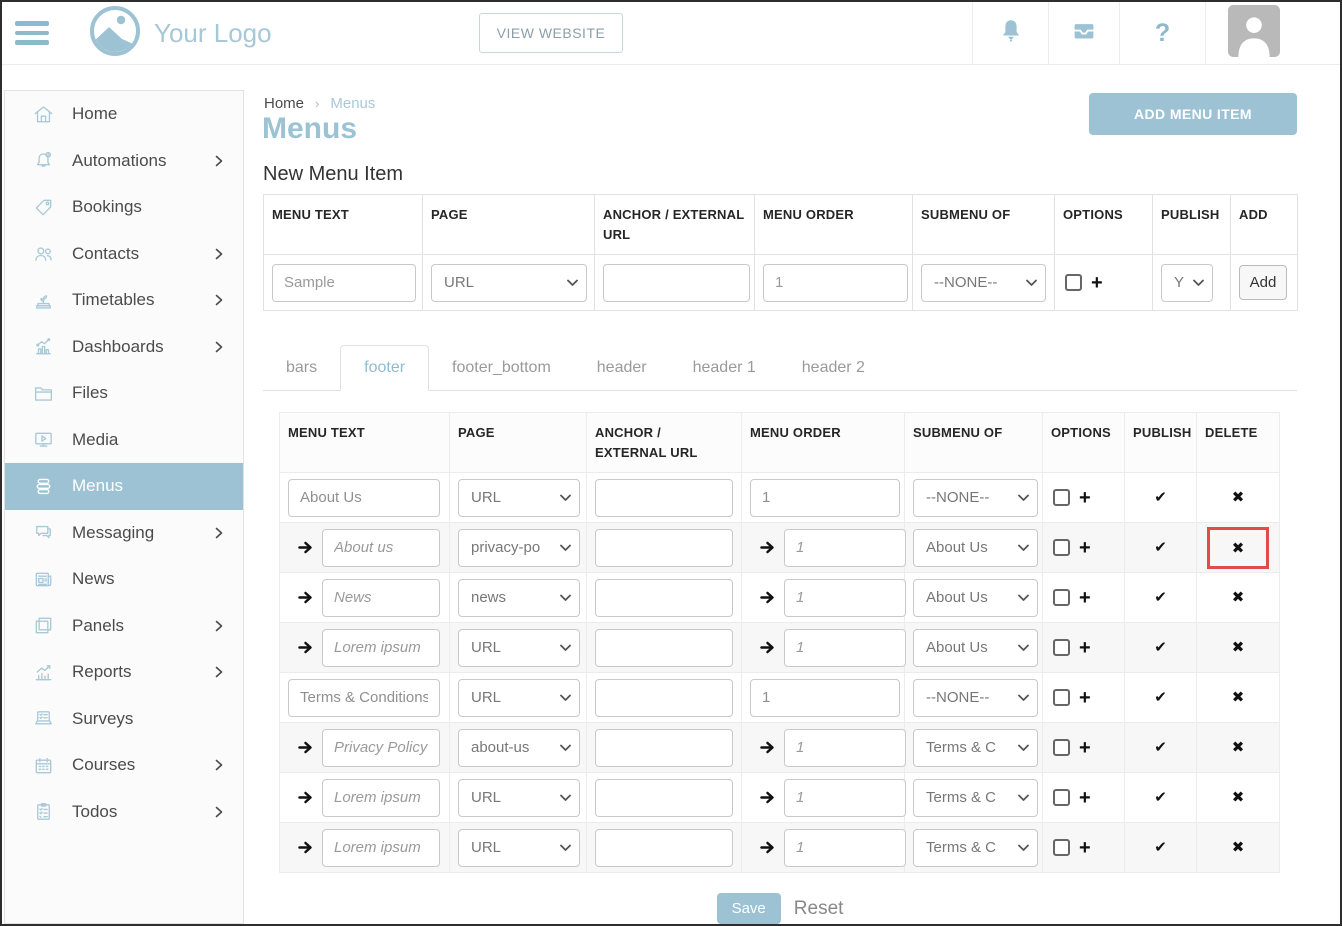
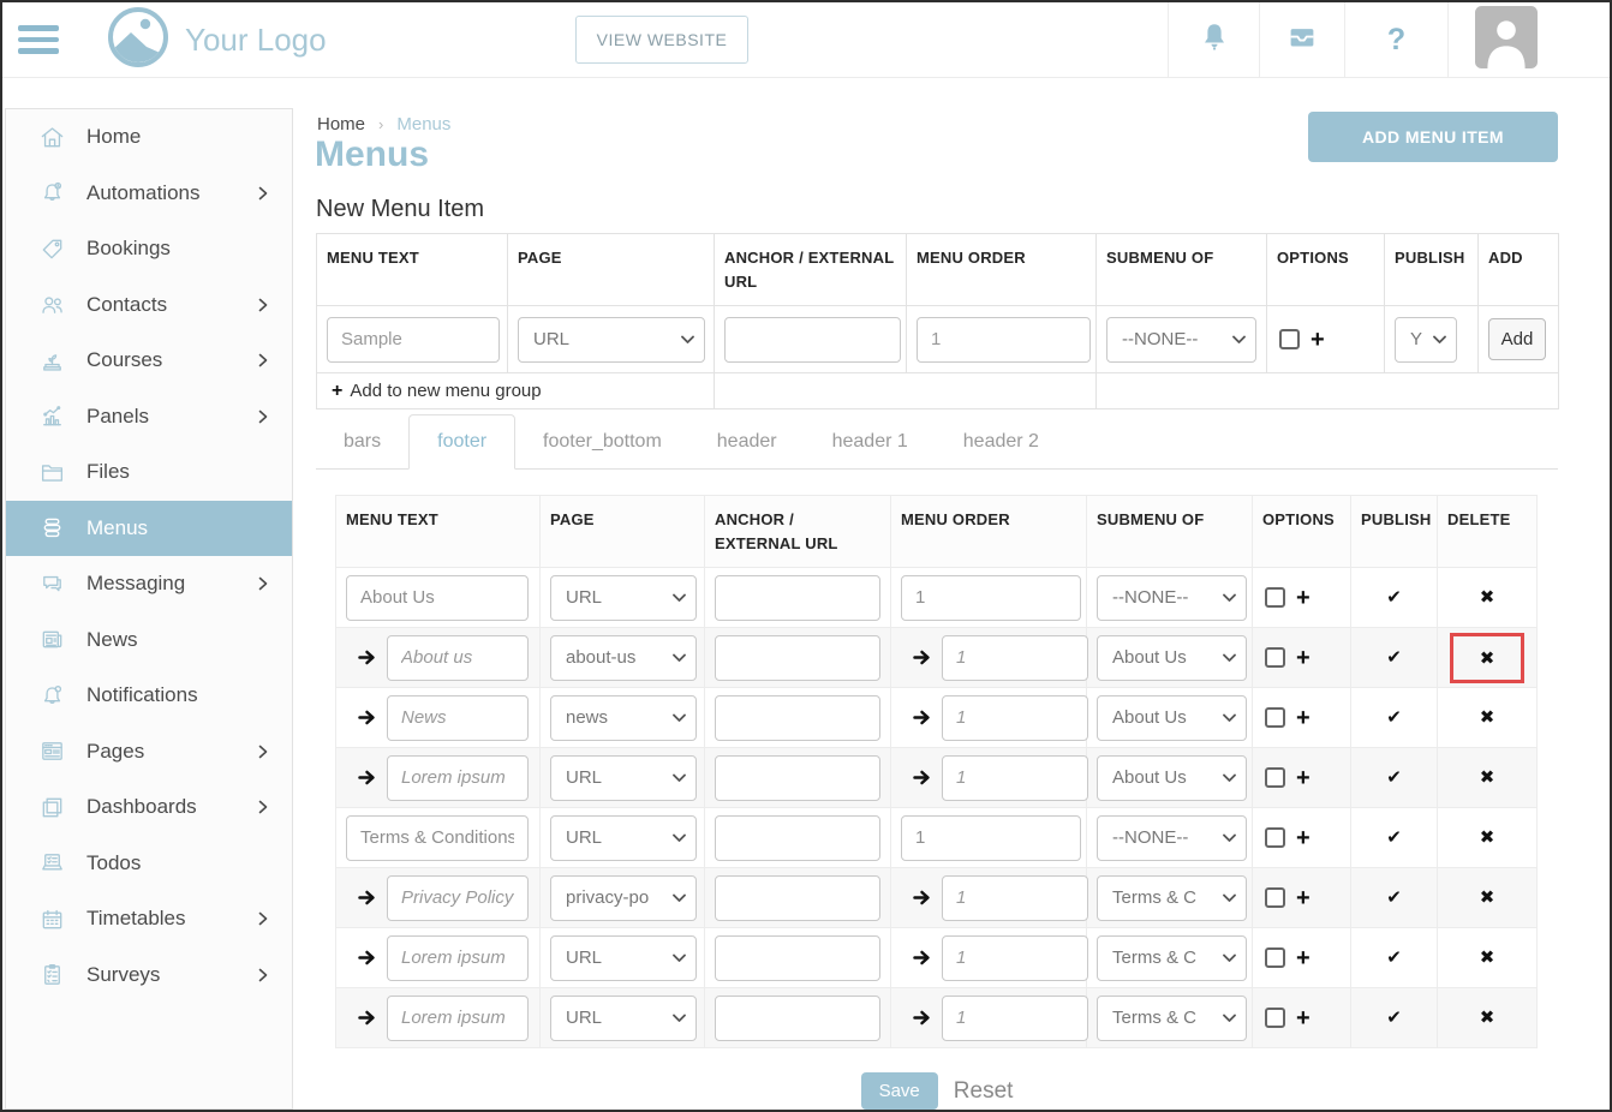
  Your Logo
  VIEW WEBSITE
  ?
  Home
  Automations
  Bookings
  Contacts
- Timetables
+ Courses
- Dashboards
+ Panels
  Files
- Media
  Menus
  Messaging
  News
+ Notifications
+ Pages
- Panels
+ Dashboards
- Reports
- Surveys
+ Todos
- Courses
+ Timetables
- Todos
+ Surveys
  Home
  ›
  Menus
  ADD MENU ITEM
  Menus
  New Menu Item
  MENU TEXT	PAGE	ANCHOR / EXTERNAL URL	MENU ORDER	SUBMENU OF	OPTIONS	PUBLISH	ADD
  Sample	URL		1	--NONE--	+	Y	Add
+ + Add to new menu group
  bars
  footer
  footer_bottom
  header
  header 1
  header 2
  MENU TEXT	PAGE	ANCHOR / EXTERNAL URL	MENU ORDER	SUBMENU OF	OPTIONS	PUBLISH	DELETE
  About Us	URL		1	--NONE--	+	✔	✖
- About us	privacy-po		1	About Us	+	✔	✖
+ About us	about-us		1	About Us	+	✔	✖
  News	news		1	About Us	+	✔	✖
  Lorem ipsum	URL		1	About Us	+	✔	✖
  Terms & Conditions	URL		1	--NONE--	+	✔	✖
- Privacy Policy	about-us		1	Terms & C	+	✔	✖
+ Privacy Policy	privacy-po		1	Terms & C	+	✔	✖
  Lorem ipsum	URL		1	Terms & C	+	✔	✖
  Lorem ipsum	URL		1	Terms & C	+	✔	✖
  Save
  Reset
